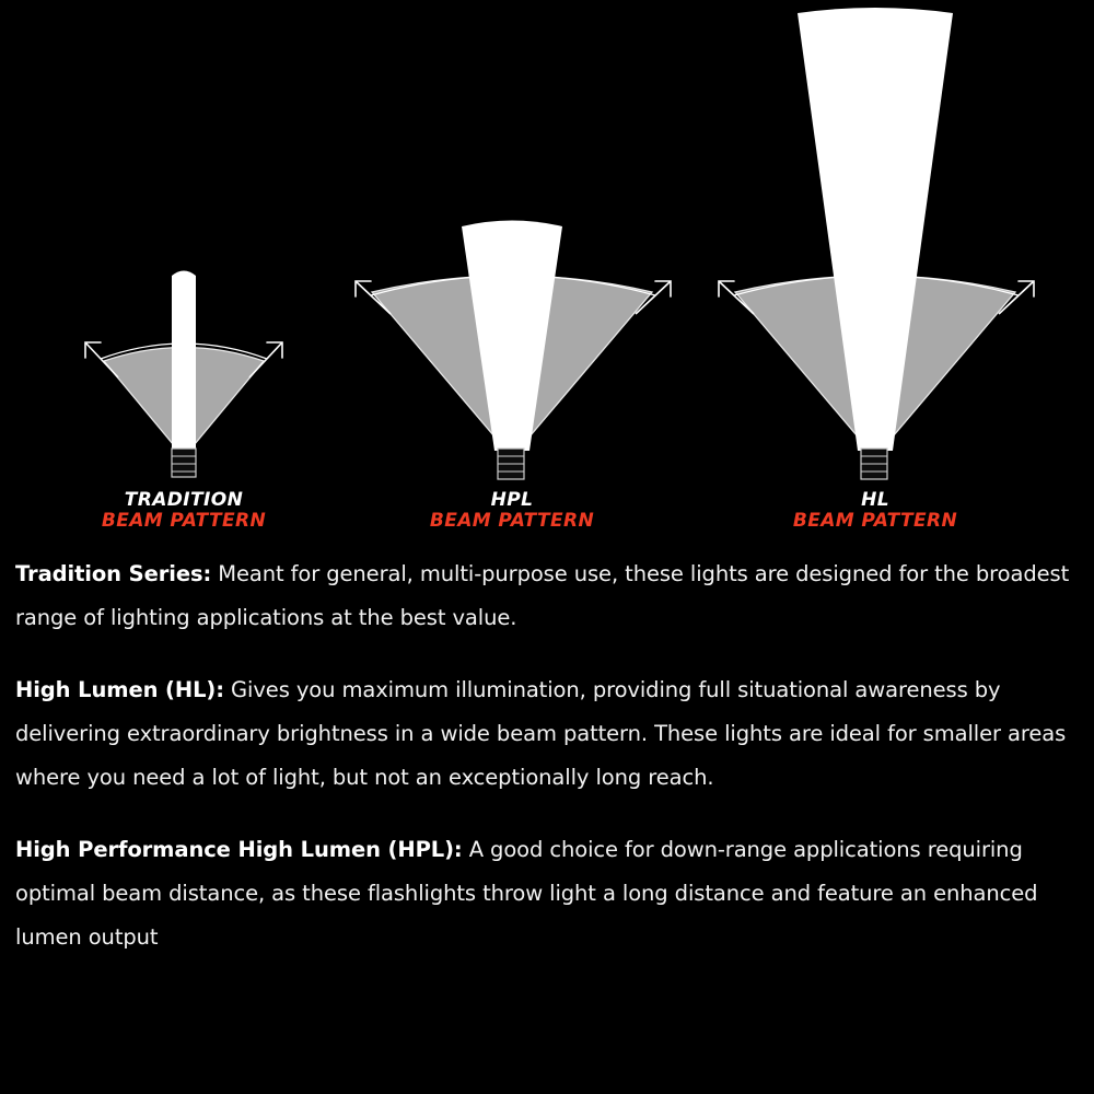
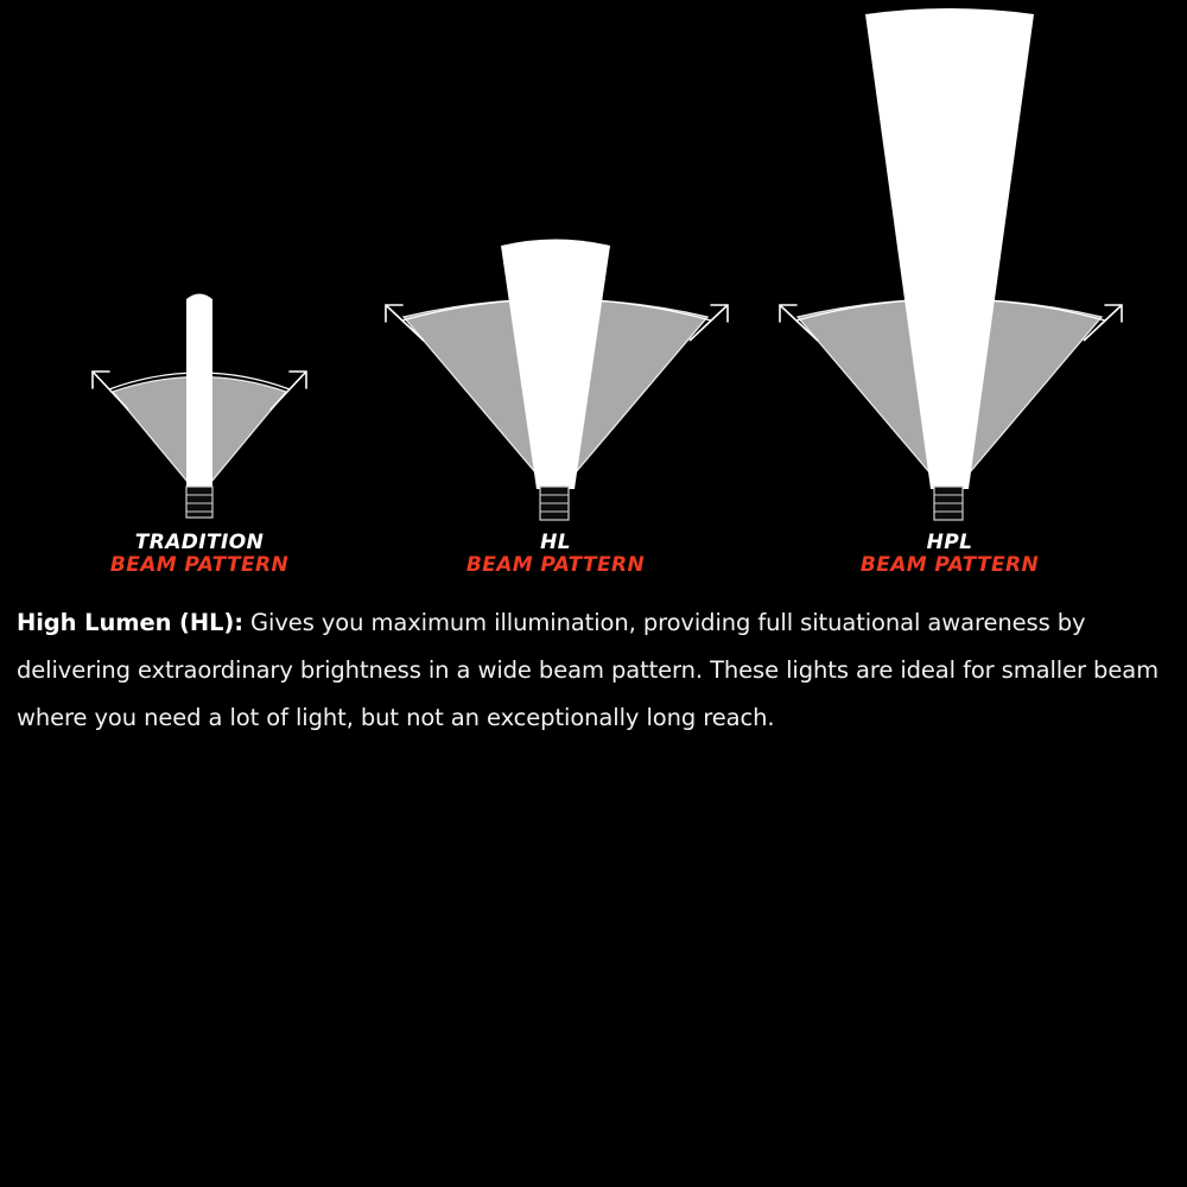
  TRADITION
  BEAM PATTERN
- HPL
+ HL
  BEAM PATTERN
- HL
+ HPL
  BEAM PATTERN
- Tradition Series: Meant for general, multi-purpose use, these lights are designed for the broadest range of lighting applications at the best value.
- High Lumen (HL): Gives you maximum illumination, providing full situational awareness by delivering extraordinary brightness in a wide beam pattern. These lights are ideal for smaller areas where you need a lot of light, but not an exceptionally long reach.
+ High Lumen (HL): Gives you maximum illumination, providing full situational awareness by delivering extraordinary brightness in a wide beam pattern. These lights are ideal for smaller beam where you need a lot of light, but not an exceptionally long reach.
- High Performance High Lumen (HPL): A good choice for down-range applications requiring optimal beam distance, as these flashlights throw light a long distance and feature an enhanced lumen output
